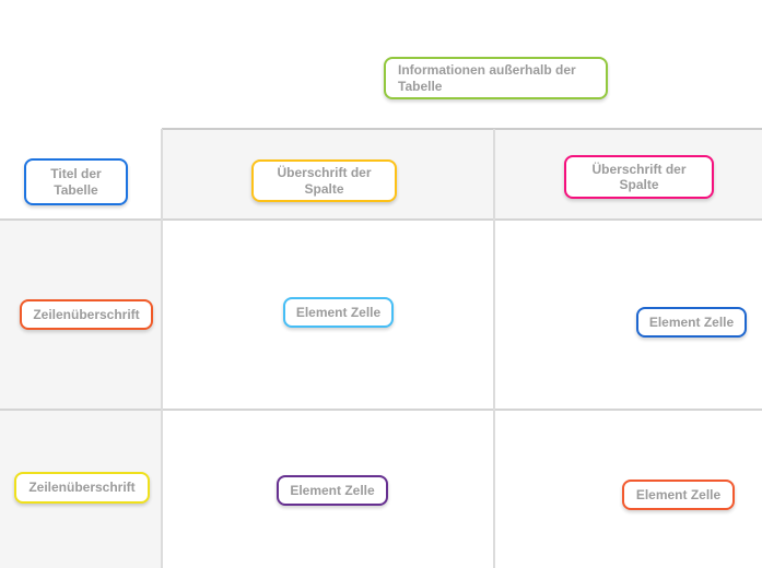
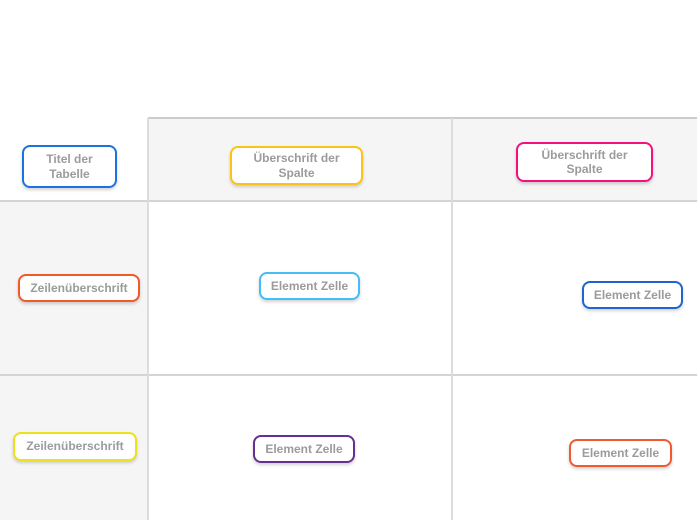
- Informationen außerhalb der Tabelle
  Titel der Tabelle
  Überschrift der Spalte
  Überschrift der Spalte
  Zeilenüberschrift
  Element Zelle
  Element Zelle
  Zeilenüberschrift
  Element Zelle
  Element Zelle
